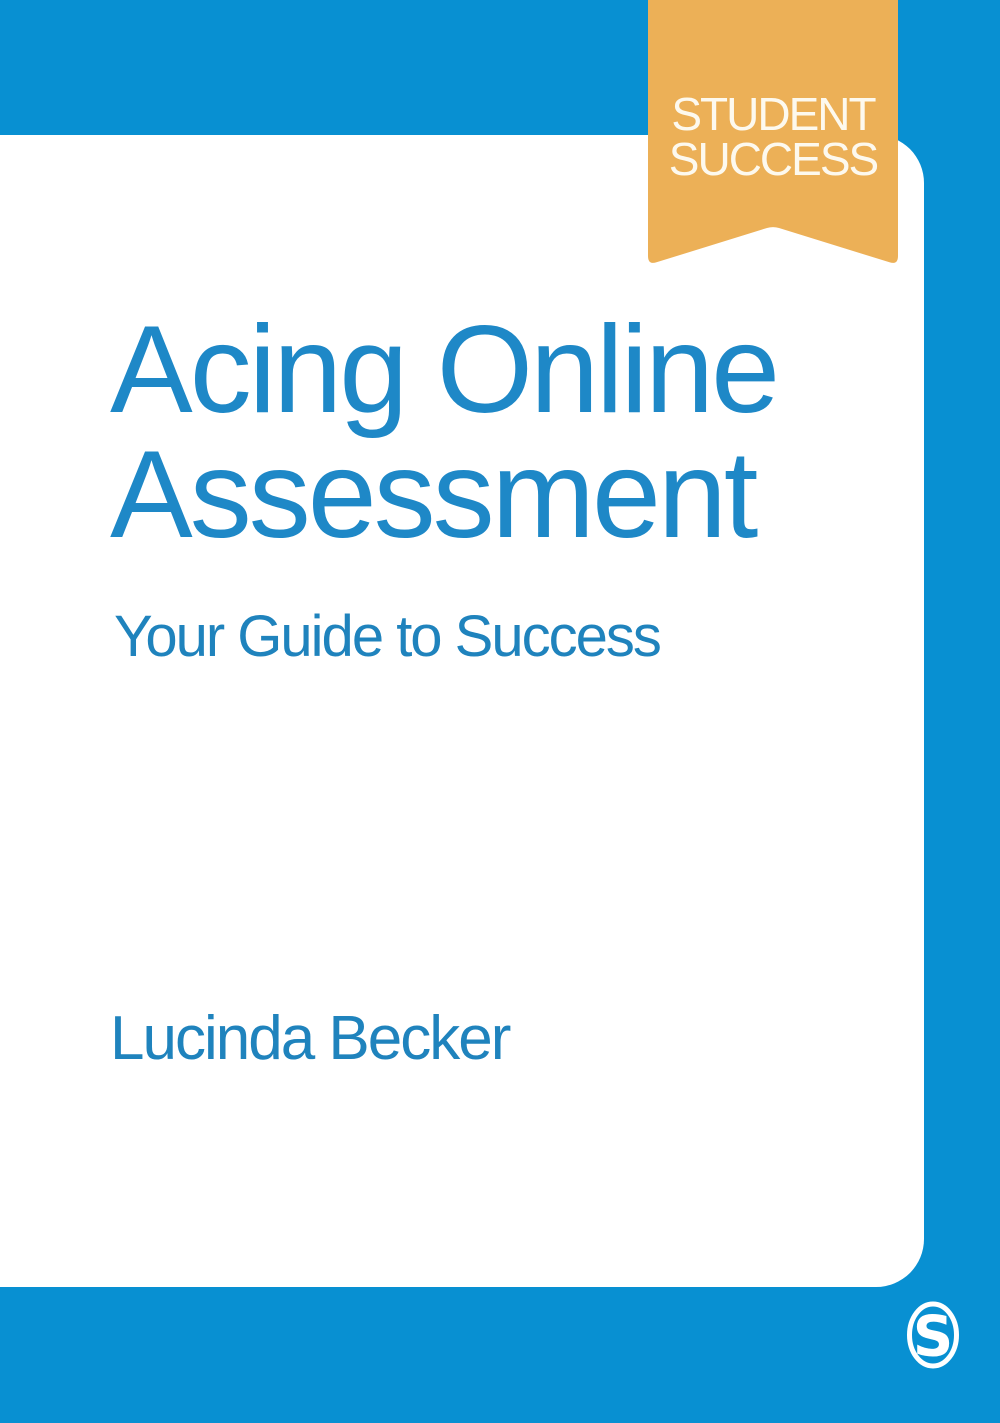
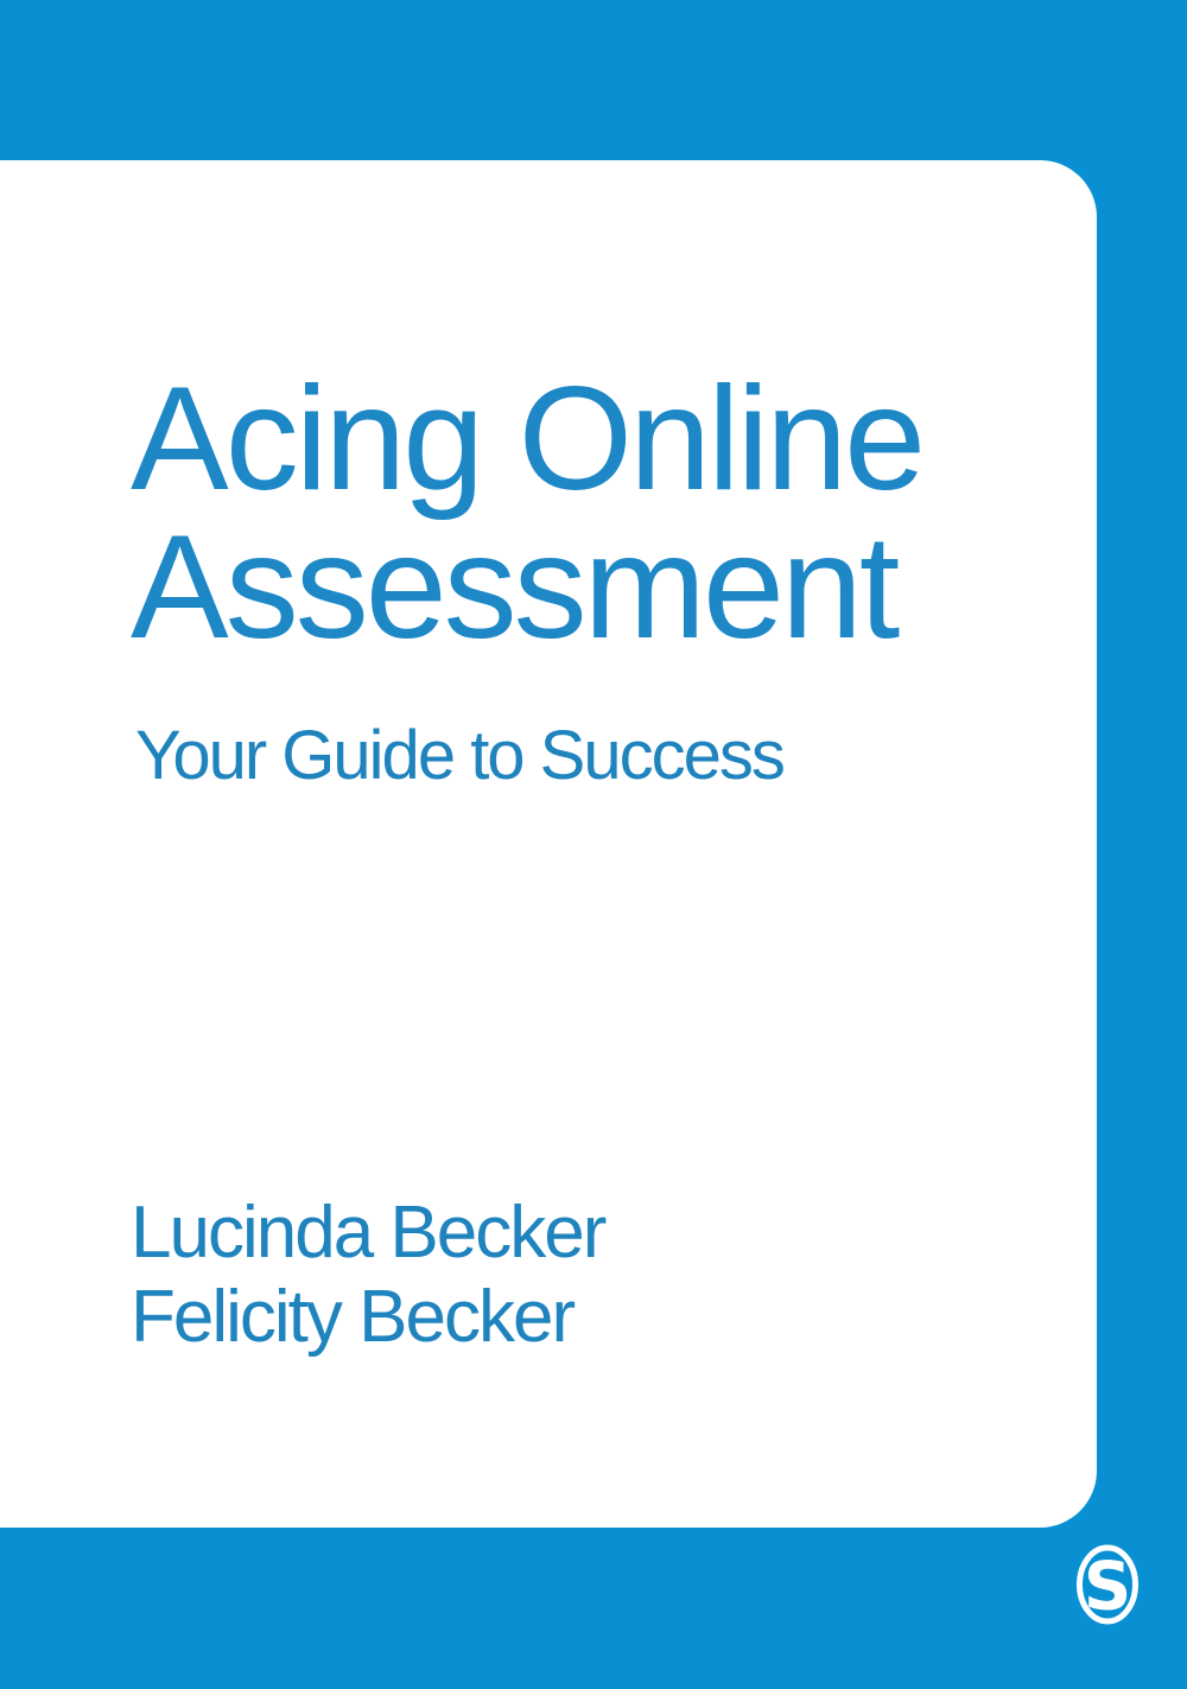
- STUDENT
- SUCCESS
  Acing Online
  Assessment
  Your Guide to Success
  Lucinda Becker
+ Felicity Becker
  S
